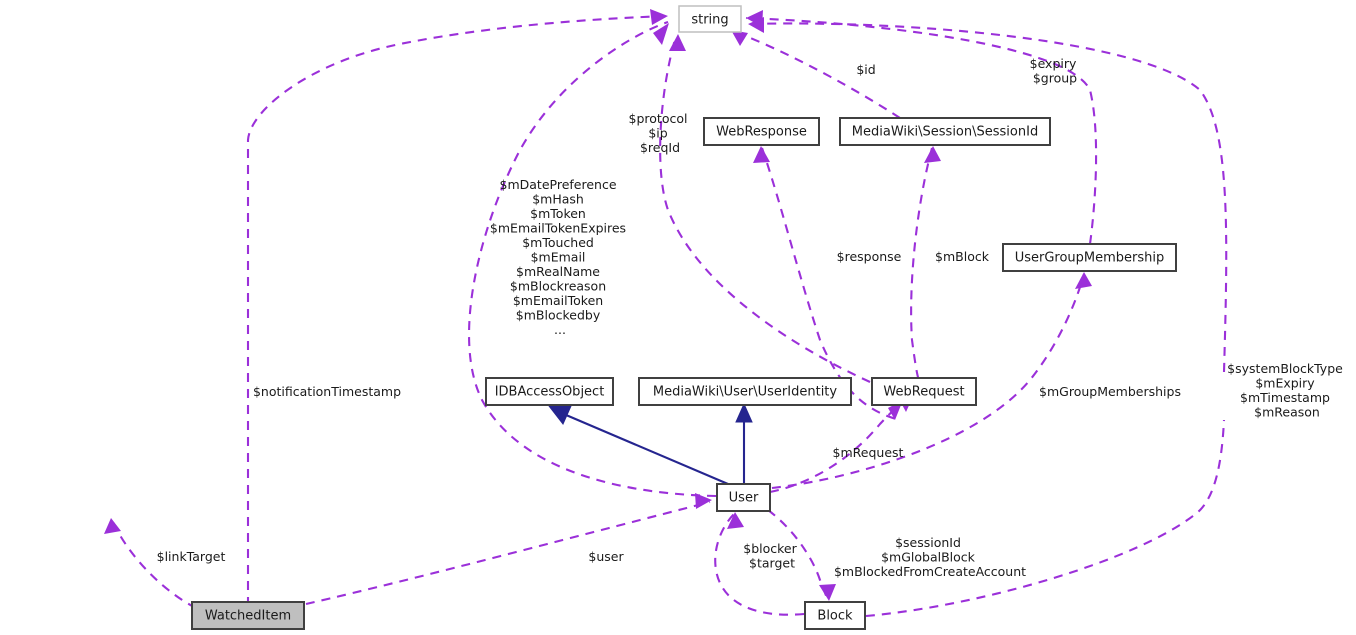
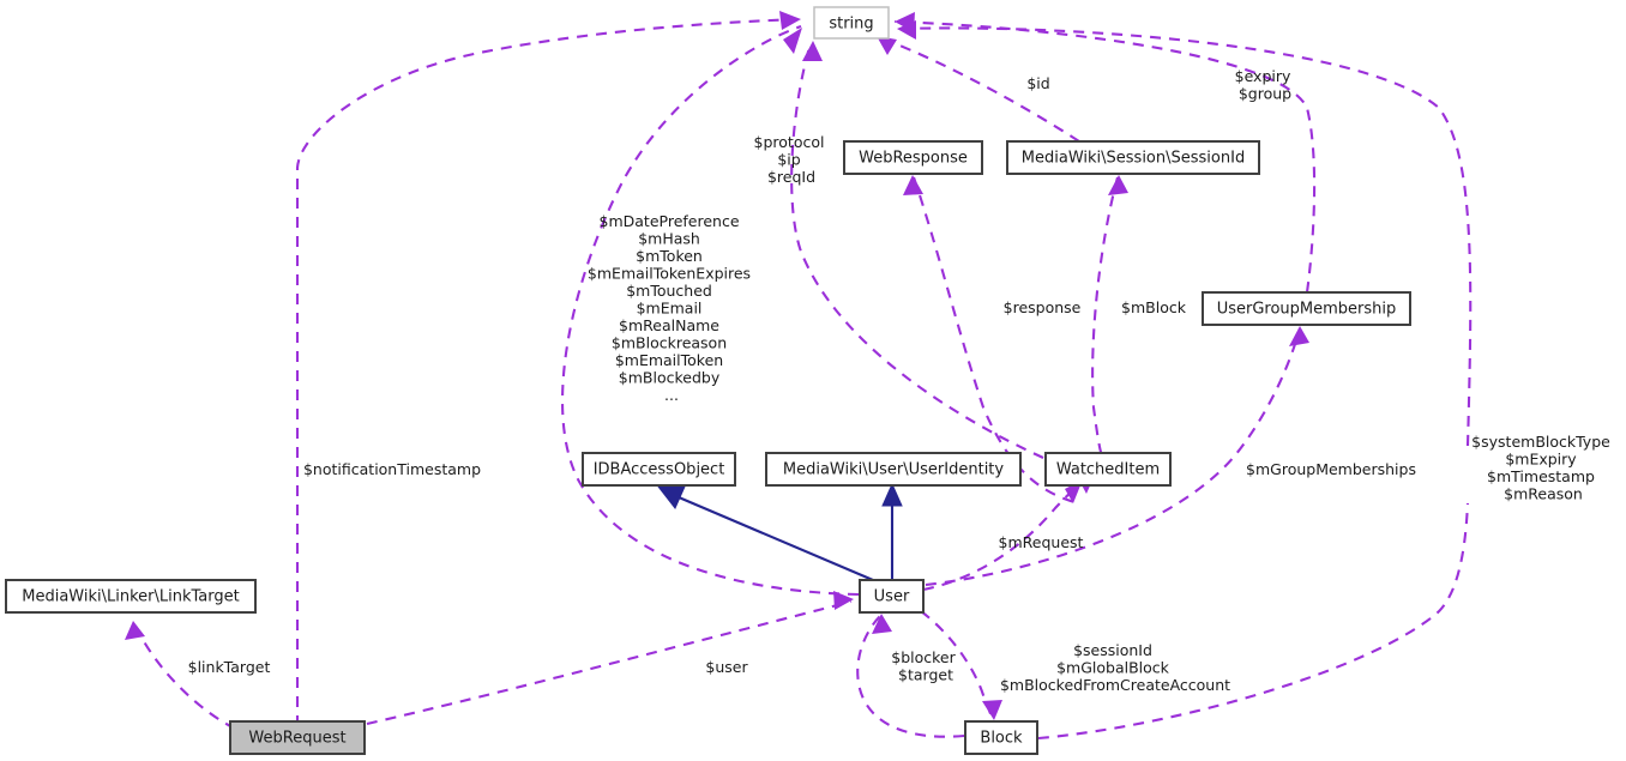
  string
  WebResponse
  MediaWiki\Session\SessionId
  UserGroupMembership
  IDBAccessObject
  MediaWiki\User\UserIdentity
- WebRequest
+ WatchedItem
+ MediaWiki\Linker\LinkTarget
  User
- WatchedItem
+ WebRequest
  Block
  $id
  $expiry $group
  $protocol $ip $reqId
  $mDatePreference $mHash $mToken $mEmailTokenExpires $mTouched $mEmail $mRealName $mBlockreason $mEmailToken $mBlockedby ...
  $response
  $mBlock
  $notificationTimestamp
  $mGroupMemberships
  $systemBlockType $mExpiry $mTimestamp $mReason
  $mRequest
  $linkTarget
  $user
  $blocker $target
  $sessionId $mGlobalBlock $mBlockedFromCreateAccount
